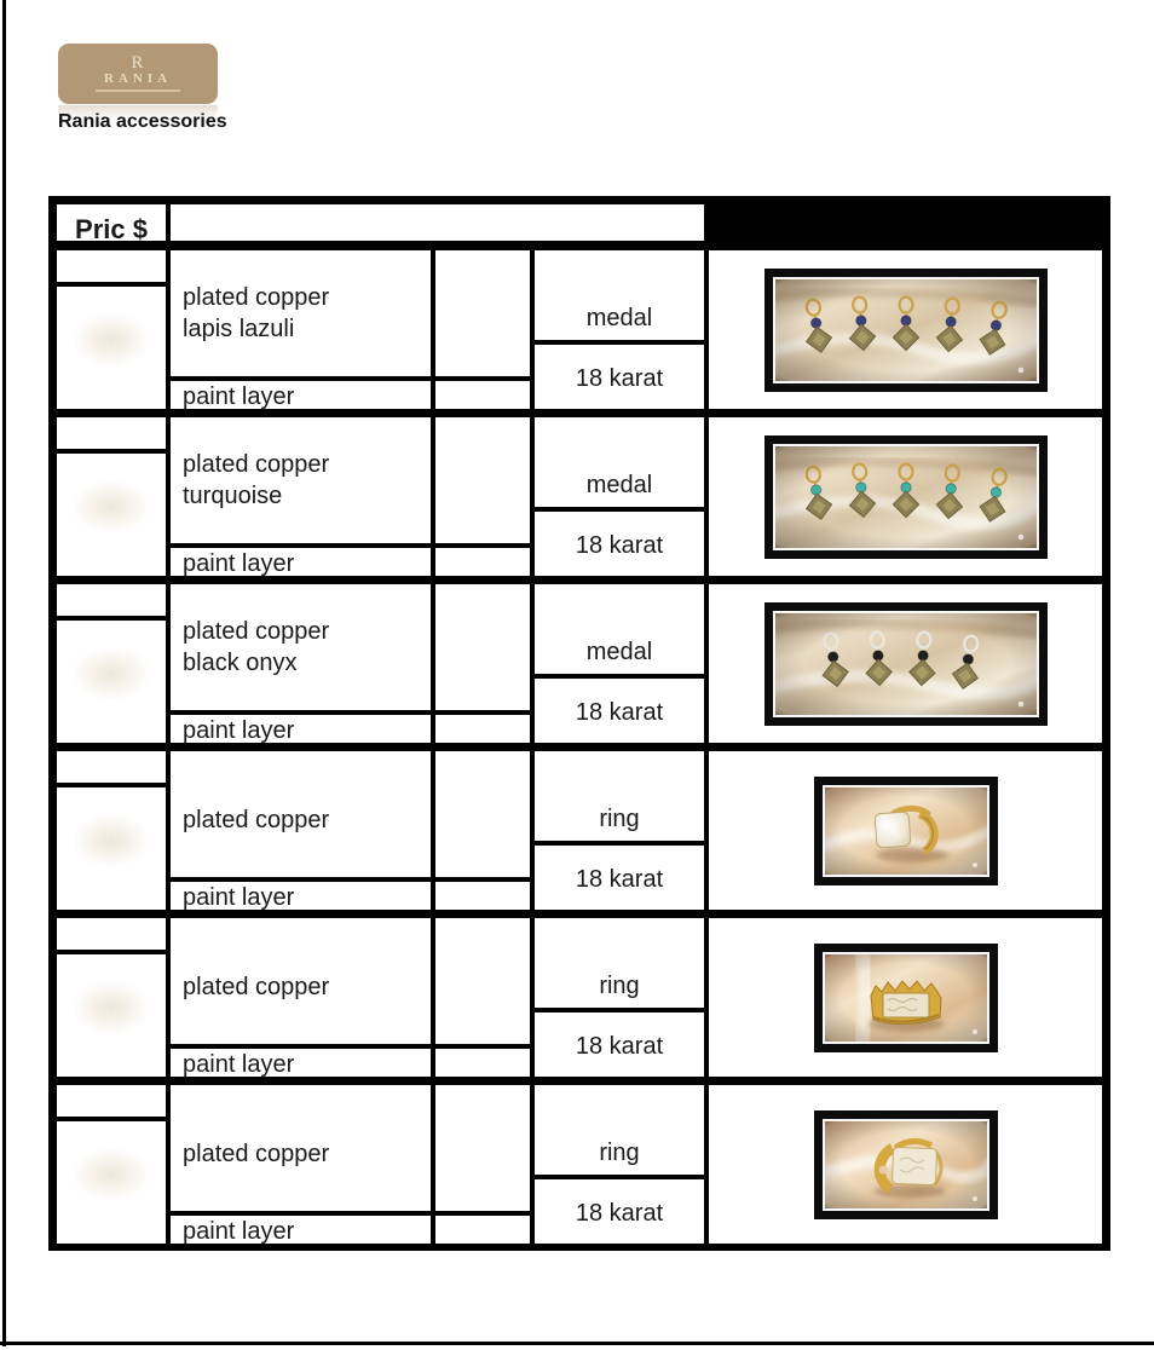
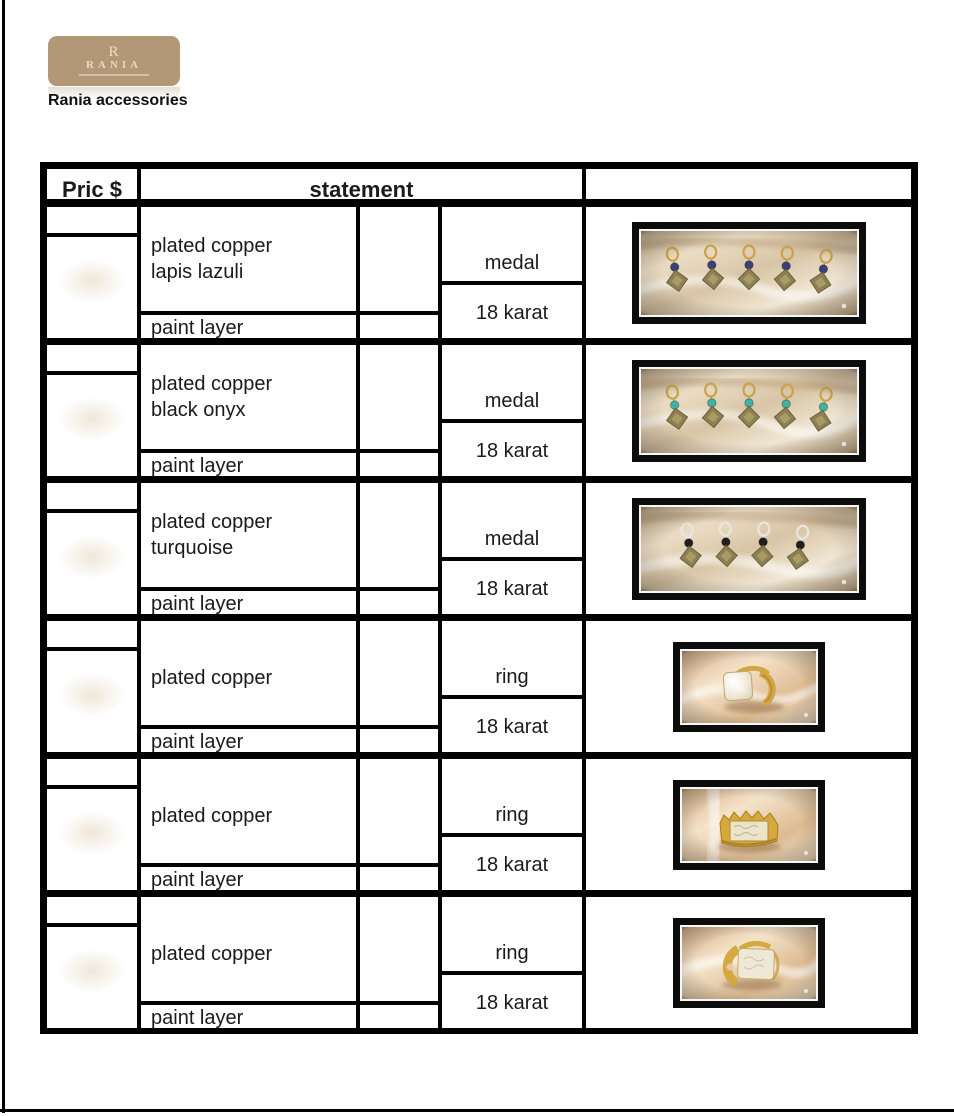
  R
  RANIA
  Rania accessories
  Pric $
+ statement
  plated copper
  lapis lazuli
  paint layer
  medal
  18 karat
  plated copper
- turquoise
+ black onyx
  paint layer
  medal
  18 karat
  plated copper
- black onyx
+ turquoise
  paint layer
  medal
  18 karat
  plated copper
  paint layer
  ring
  18 karat
  plated copper
  paint layer
  ring
  18 karat
  plated copper
  paint layer
  ring
  18 karat
